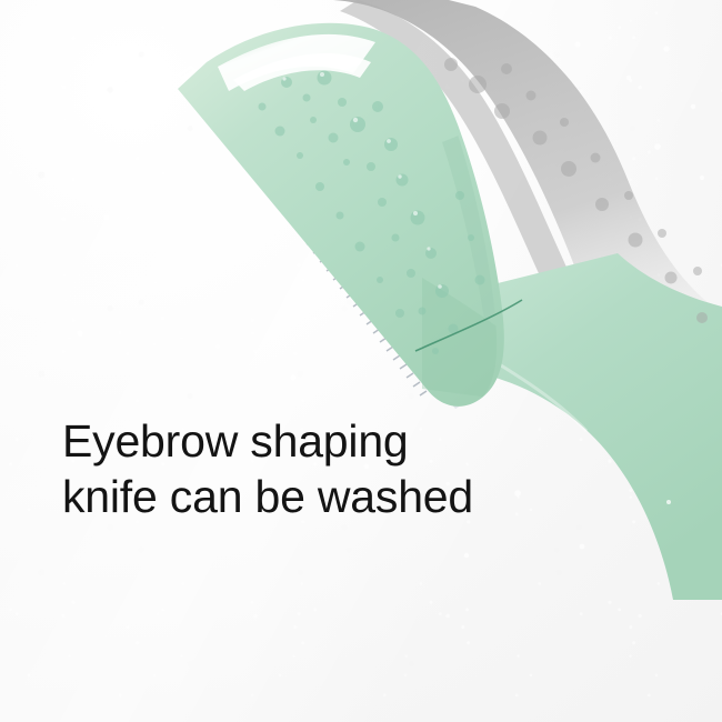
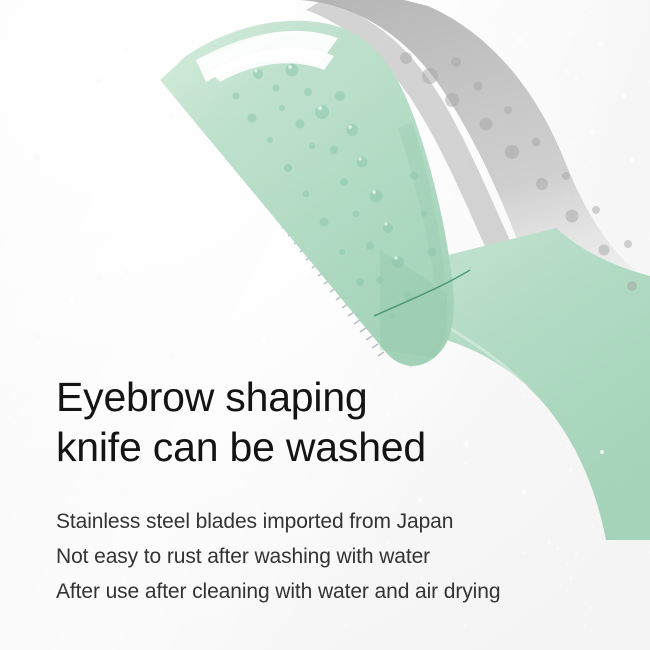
  Eyebrow shaping
  knife can be washed
+ Stainless steel blades imported from Japan
+ Not easy to rust after washing with water
+ After use after cleaning with water and air drying
